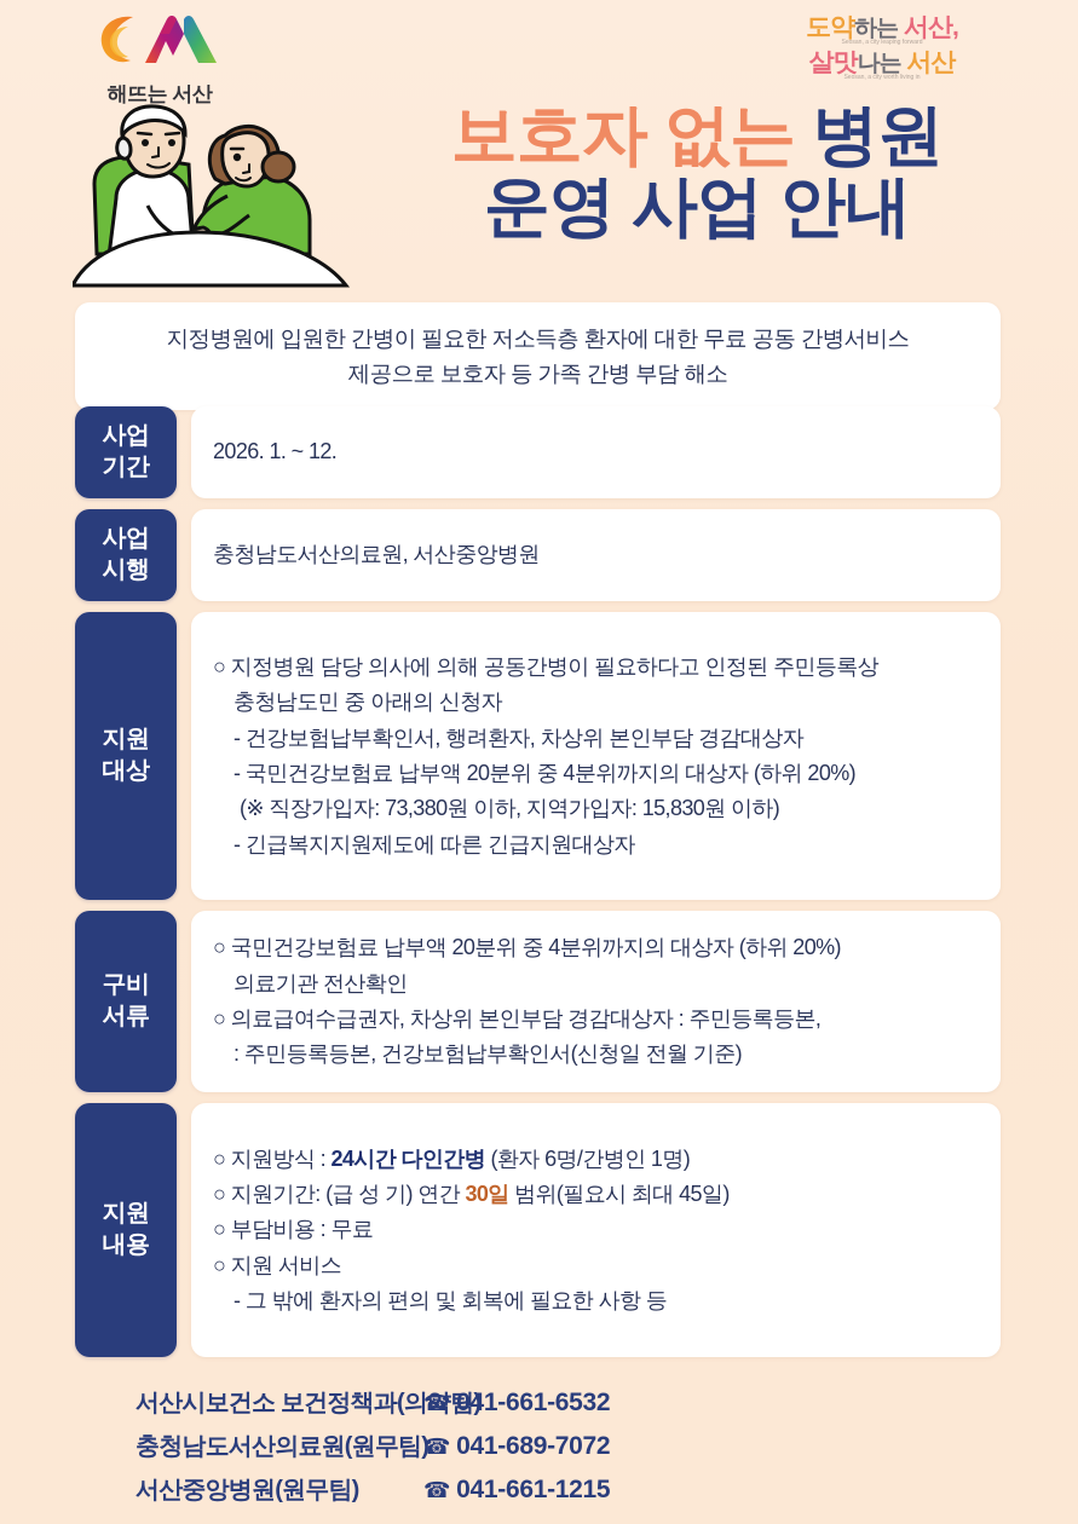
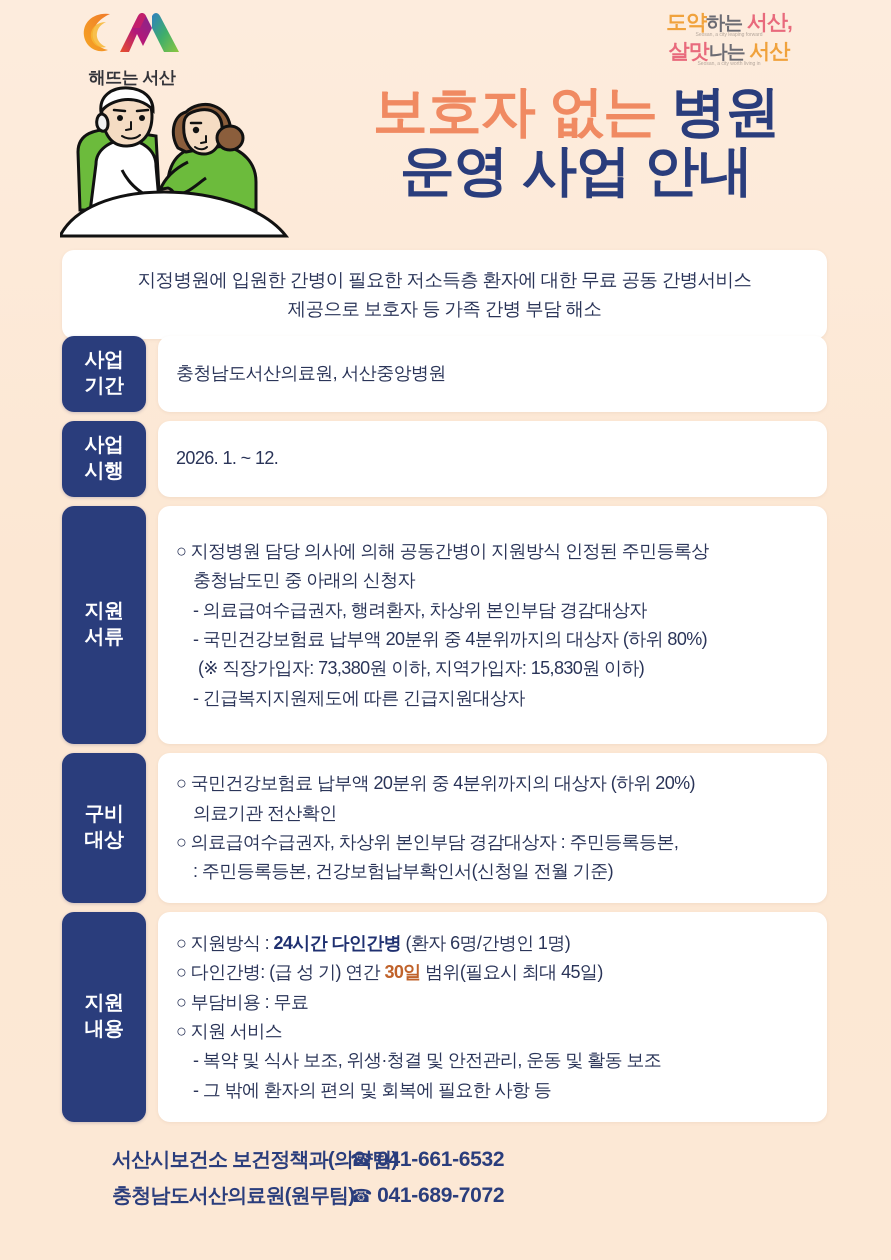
  해뜨는 서산
  도약하는 서산,
  살맛나는 서산
  보호자 없는 병원
  운영 사업 안내
  지정병원에 입원한 간병이 필요한 저소득층 환자에 대한 무료 공동 간병서비스
  제공으로 보호자 등 가족 간병 부담 해소
  사업
  기간
- 2026. 1. ~ 12.
+ 충청남도서산의료원, 서산중앙병원
  사업
  시행
- 충청남도서산의료원, 서산중앙병원
+ 2026. 1. ~ 12.
  지원
- 대상
+ 서류
- ○ 지정병원 담당 의사에 의해 공동간병이 필요하다고 인정된 주민등록상
+ ○ 지정병원 담당 의사에 의해 공동간병이 지원방식 인정된 주민등록상
  충청남도민 중 아래의 신청자
- - 건강보험납부확인서, 행려환자, 차상위 본인부담 경감대상자
+ - 의료급여수급권자, 행려환자, 차상위 본인부담 경감대상자
- - 국민건강보험료 납부액 20분위 중 4분위까지의 대상자 (하위 20%)
+ - 국민건강보험료 납부액 20분위 중 4분위까지의 대상자 (하위 80%)
  (※ 직장가입자: 73,380원 이하, 지역가입자: 15,830원 이하)
  - 긴급복지지원제도에 따른 긴급지원대상자
  구비
- 서류
+ 대상
  ○ 국민건강보험료 납부액 20분위 중 4분위까지의 대상자 (하위 20%)
  의료기관 전산확인
  ○ 의료급여수급권자, 차상위 본인부담 경감대상자 : 주민등록등본,
  : 주민등록등본, 건강보험납부확인서(신청일 전월 기준)
  지원
  내용
  ○ 지원방식 : 24시간 다인간병 (환자 6명/간병인 1명)
- ○ 지원기간: (급 성 기) 연간 30일 범위(필요시 최대 45일)
+ ○ 다인간병: (급 성 기) 연간 30일 범위(필요시 최대 45일)
  ○ 부담비용 : 무료
  ○ 지원 서비스
+ - 복약 및 식사 보조, 위생·청결 및 안전관리, 운동 및 활동 보조
  - 그 밖에 환자의 편의 및 회복에 필요한 사항 등
  서산시보건소 보건정책과(의약팀)
  ☎ 041-661-6532
  충청남도서산의료원(원무팀)
  ☎ 041-689-7072
- 서산중앙병원(원무팀)
- ☎ 041-661-1215
